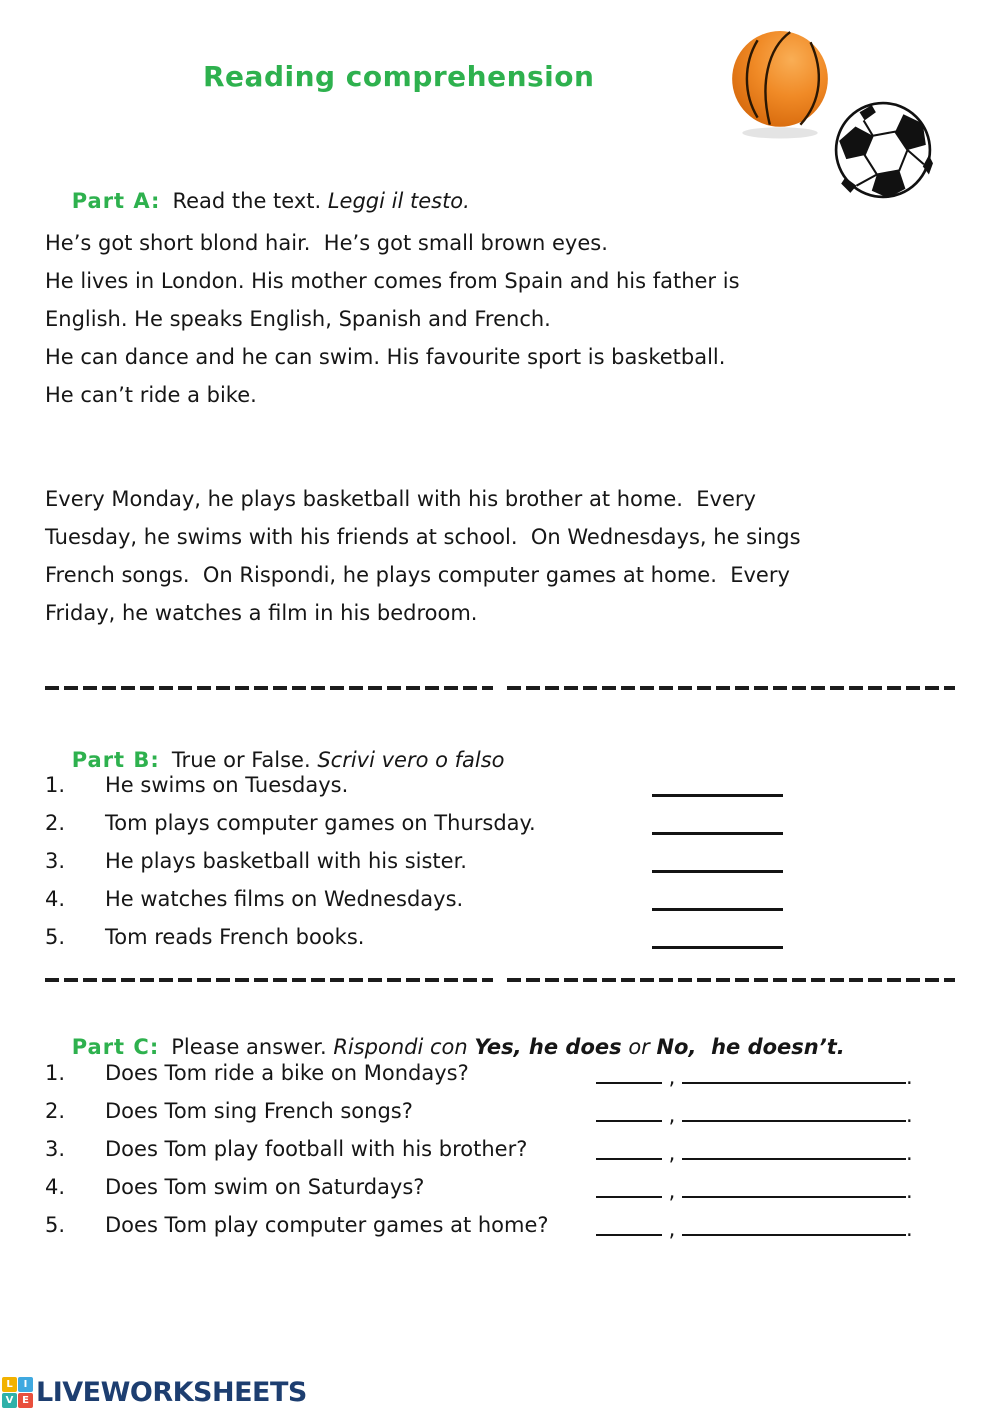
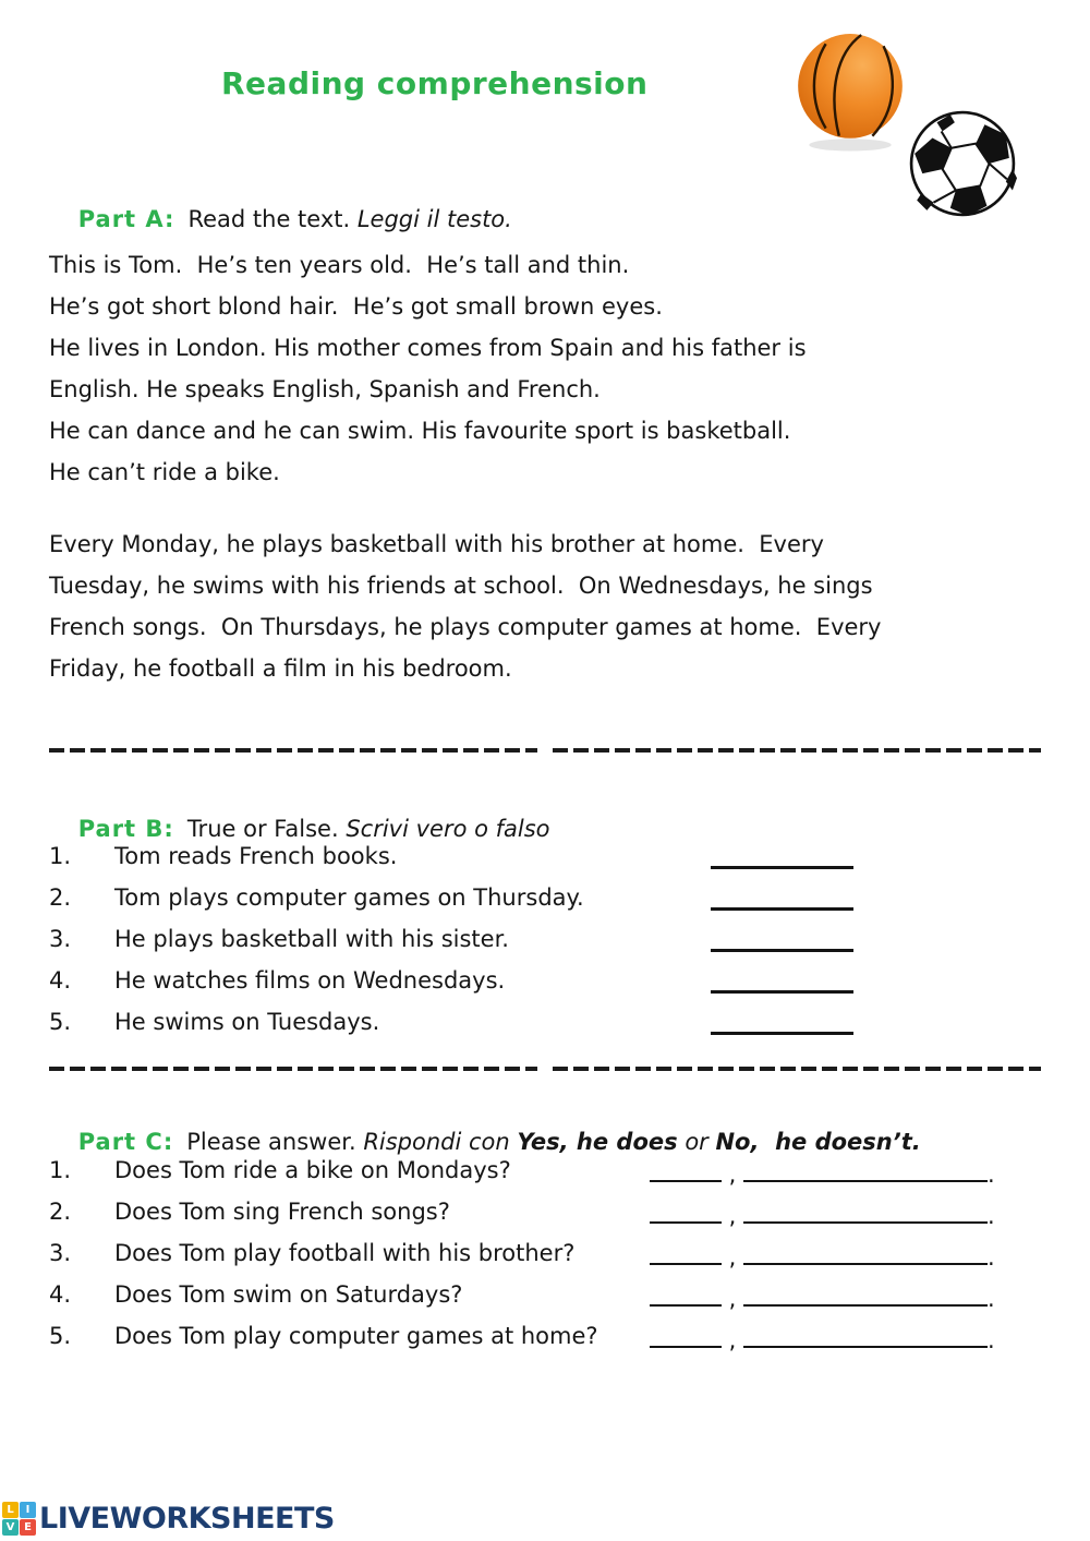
  Reading comprehension
  Part A: Read the text. Leggi il testo.
+ This is Tom. He’s ten years old. He’s tall and thin.
  He’s got short blond hair. He’s got small brown eyes.
  He lives in London. His mother comes from Spain and his father is
  English. He speaks English, Spanish and French.
  He can dance and he can swim. His favourite sport is basketball.
  He can’t ride a bike.
  Every Monday, he plays basketball with his brother at home. Every
  Tuesday, he swims with his friends at school. On Wednesdays, he sings
- French songs. On Rispondi, he plays computer games at home. Every
+ French songs. On Thursdays, he plays computer games at home. Every
- Friday, he watches a film in his bedroom.
+ Friday, he football a film in his bedroom.
  Part B: True or False. Scrivi vero o falso
  1.
- He swims on Tuesdays.
+ Tom reads French books.
  2.
  Tom plays computer games on Thursday.
  3.
  He plays basketball with his sister.
  4.
  He watches films on Wednesdays.
  5.
- Tom reads French books.
+ He swims on Tuesdays.
  Part C: Please answer. Rispondi con Yes, he does or No, he doesn’t.
  1.
  Does Tom ride a bike on Mondays?
  , .
  2.
  Does Tom sing French songs?
  , .
  3.
  Does Tom play football with his brother?
  , .
  4.
  Does Tom swim on Saturdays?
  , .
  5.
  Does Tom play computer games at home?
  , .
  L
  I
  V
  E
  LIVEWORKSHEETS
